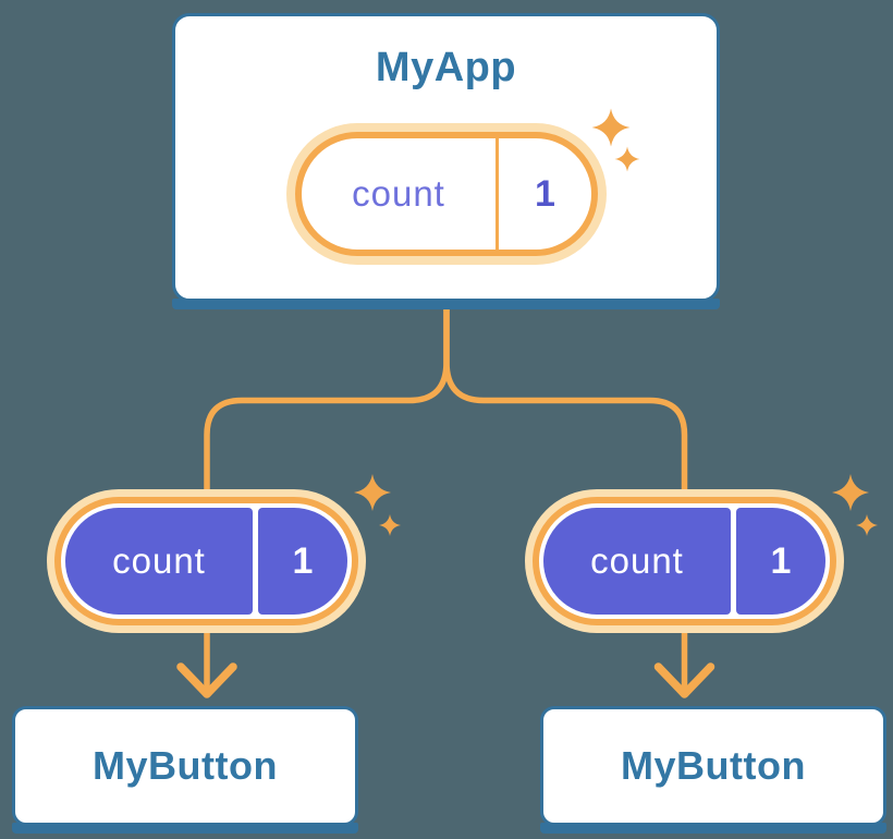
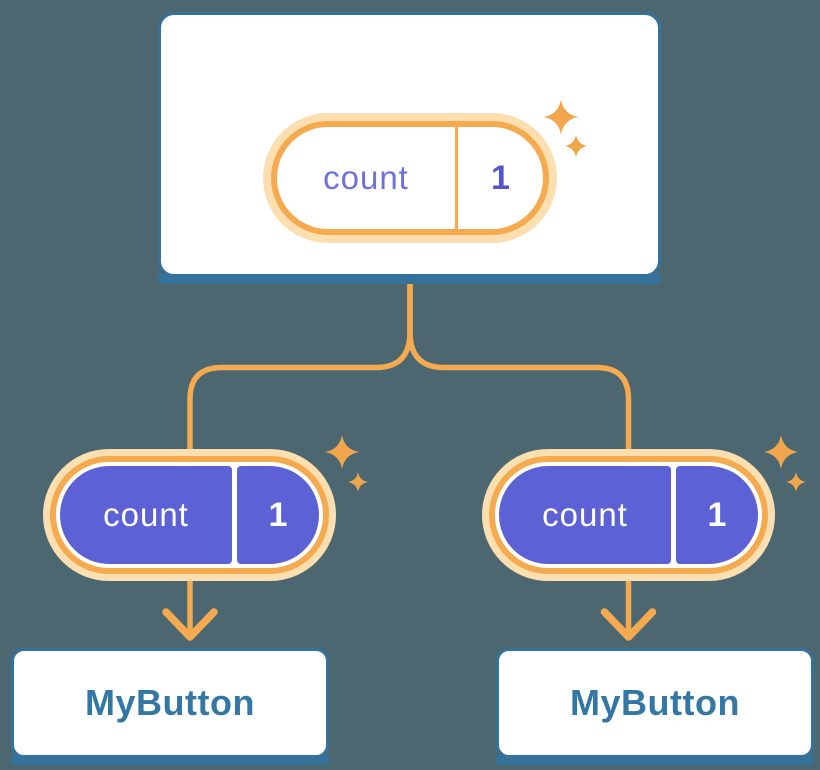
- MyApp
  count
  1
  count
  1
  count
  1
  MyButton
  MyButton
